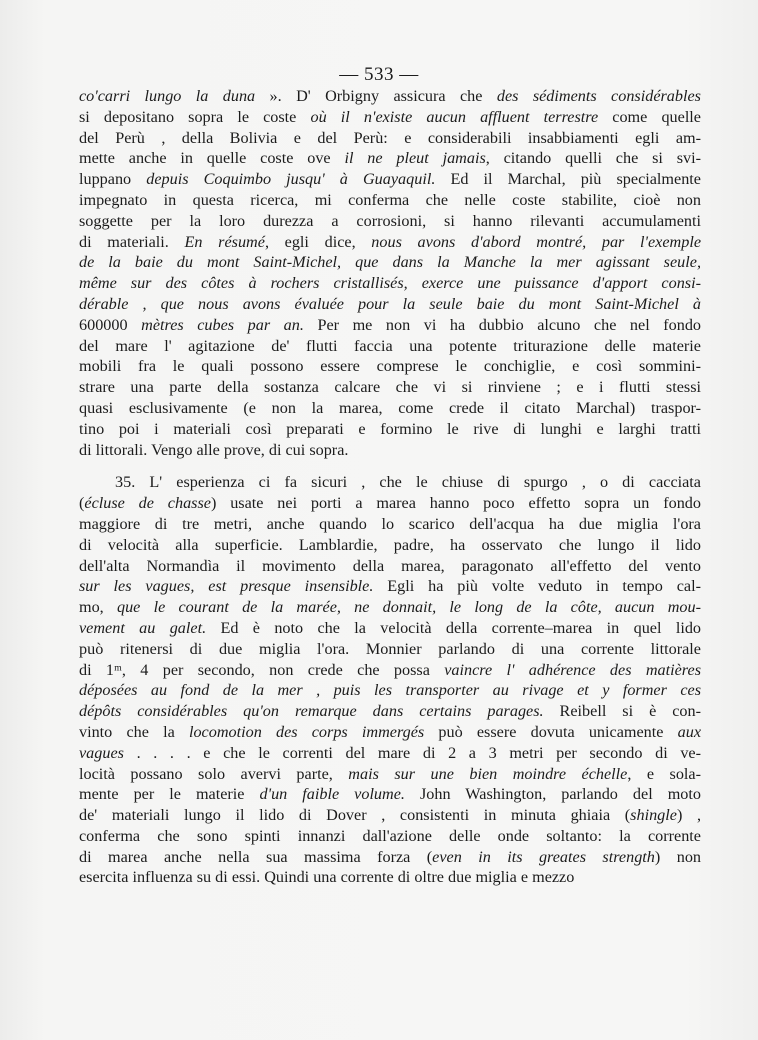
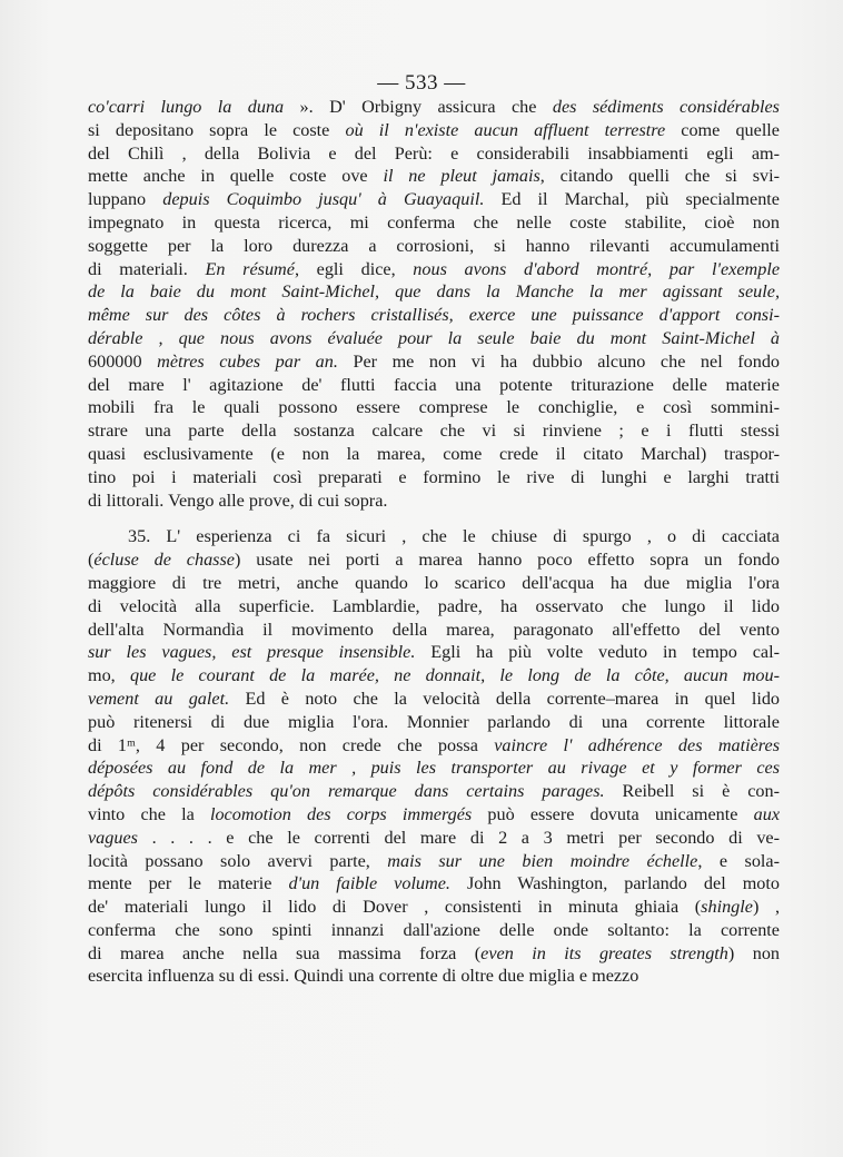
  — 533 —
  co'carri lungo la duna ». D' Orbigny assicura che des sédiments considérables
  si depositano sopra le coste où il n'existe aucun affluent terrestre come quelle
- del Perù , della Bolivia e del Perù: e considerabili insabbiamenti egli am-
+ del Chilì , della Bolivia e del Perù: e considerabili insabbiamenti egli am-
  mette anche in quelle coste ove il ne pleut jamais, citando quelli che si svi-
  luppano depuis Coquimbo jusqu' à Guayaquil. Ed il Marchal, più specialmente
  impegnato in questa ricerca, mi conferma che nelle coste stabilite, cioè non
  soggette per la loro durezza a corrosioni, si hanno rilevanti accumulamenti
  di materiali. En résumé, egli dice, nous avons d'abord montré, par l'exemple
  de la baie du mont Saint-Michel, que dans la Manche la mer agissant seule,
  même sur des côtes à rochers cristallisés, exerce une puissance d'apport consi-
  dérable , que nous avons évaluée pour la seule baie du mont Saint-Michel à
  600000 mètres cubes par an. Per me non vi ha dubbio alcuno che nel fondo
  del mare l' agitazione de' flutti faccia una potente triturazione delle materie
  mobili fra le quali possono essere comprese le conchiglie, e così sommini-
  strare una parte della sostanza calcare che vi si rinviene ; e i flutti stessi
  quasi esclusivamente (e non la marea, come crede il citato Marchal) traspor-
  tino poi i materiali così preparati e formino le rive di lunghi e larghi tratti
  di littorali. Vengo alle prove, di cui sopra.
  35. L' esperienza ci fa sicuri , che le chiuse di spurgo , o di cacciata
  (écluse de chasse) usate nei porti a marea hanno poco effetto sopra un fondo
  maggiore di tre metri, anche quando lo scarico dell'acqua ha due miglia l'ora
  di velocità alla superficie. Lamblardie, padre, ha osservato che lungo il lido
  dell'alta Normandìa il movimento della marea, paragonato all'effetto del vento
  sur les vagues, est presque insensible. Egli ha più volte veduto in tempo cal-
  mo, que le courant de la marée, ne donnait, le long de la côte, aucun mou-
  vement au galet. Ed è noto che la velocità della corrente–marea in quel lido
  può ritenersi di due miglia l'ora. Monnier parlando di una corrente littorale
  di 1ᵐ, 4 per secondo, non crede che possa vaincre l' adhérence des matières
  déposées au fond de la mer , puis les transporter au rivage et y former ces
  dépôts considérables qu'on remarque dans certains parages. Reibell si è con-
  vinto che la locomotion des corps immergés può essere dovuta unicamente aux
  vagues . . . . e che le correnti del mare di 2 a 3 metri per secondo di ve-
  locità possano solo avervi parte, mais sur une bien moindre échelle, e sola-
  mente per le materie d'un faible volume. John Washington, parlando del moto
  de' materiali lungo il lido di Dover , consistenti in minuta ghiaia (shingle) ,
  conferma che sono spinti innanzi dall'azione delle onde soltanto: la corrente
  di marea anche nella sua massima forza (even in its greates strength) non
  esercita influenza su di essi. Quindi una corrente di oltre due miglia e mezzo
